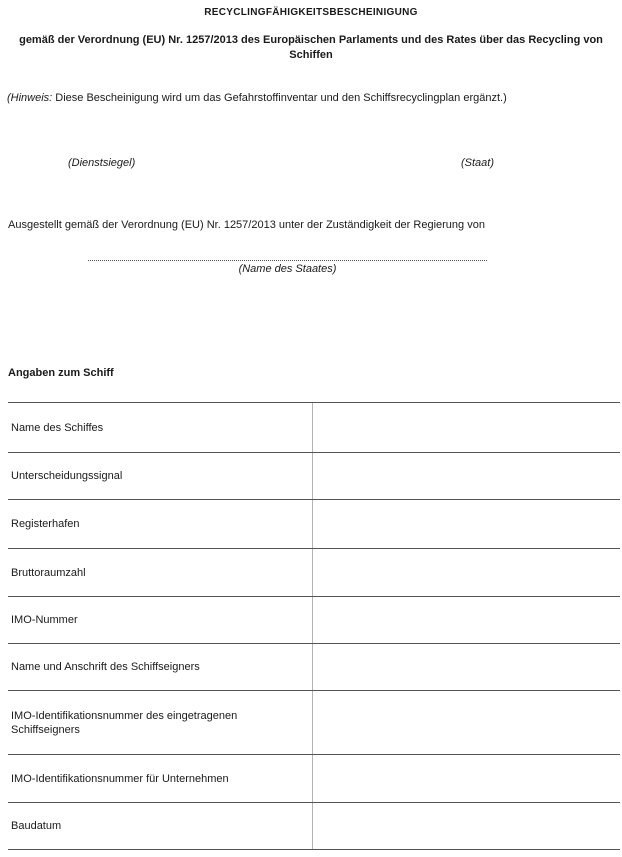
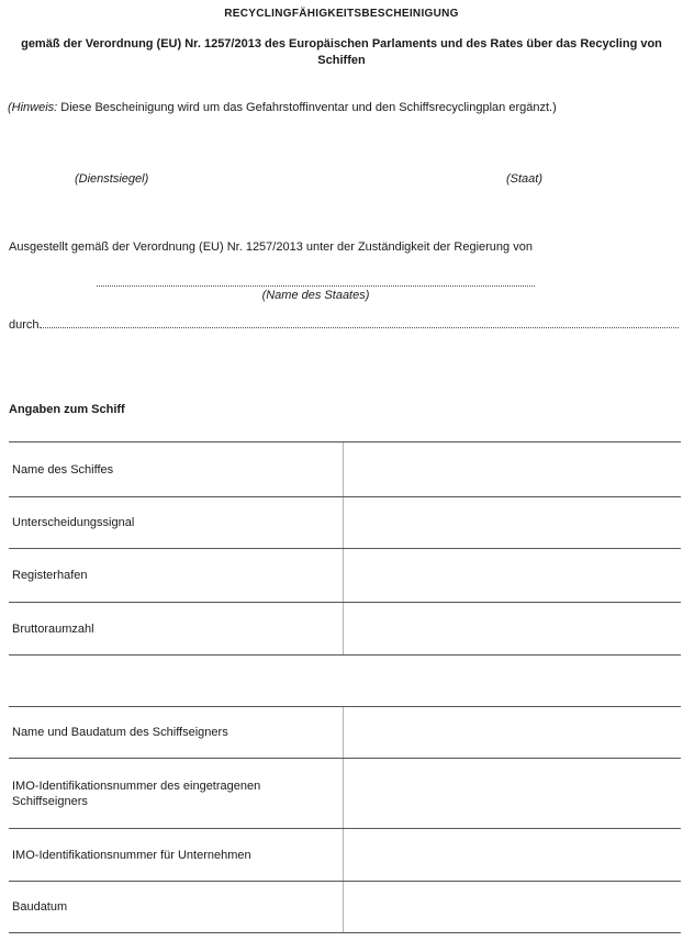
  RECYCLINGFÄHIGKEITSBESCHEINIGUNG
  gemäß der Verordnung (EU) Nr. 1257/2013 des Europäischen Parlaments und des Rates über das Recycling von Schiffen
  (Hinweis: Diese Bescheinigung wird um das Gefahrstoffinventar und den Schiffsrecyclingplan ergänzt.)
  (Dienstsiegel)
  (Staat)
  Ausgestellt gemäß der Verordnung (EU) Nr. 1257/2013 unter der Zuständigkeit der Regierung von
  (Name des Staates)
+ durch
  Angaben zum Schiff
  Name des Schiffes
  Unterscheidungssignal
  Registerhafen
  Bruttoraumzahl
- IMO-Nummer
- Name und Anschrift des Schiffseigners
+ Name und Baudatum des Schiffseigners
  IMO-Identifikationsnummer des eingetragenen Schiffseigners
  IMO-Identifikationsnummer für Unternehmen
  Baudatum
